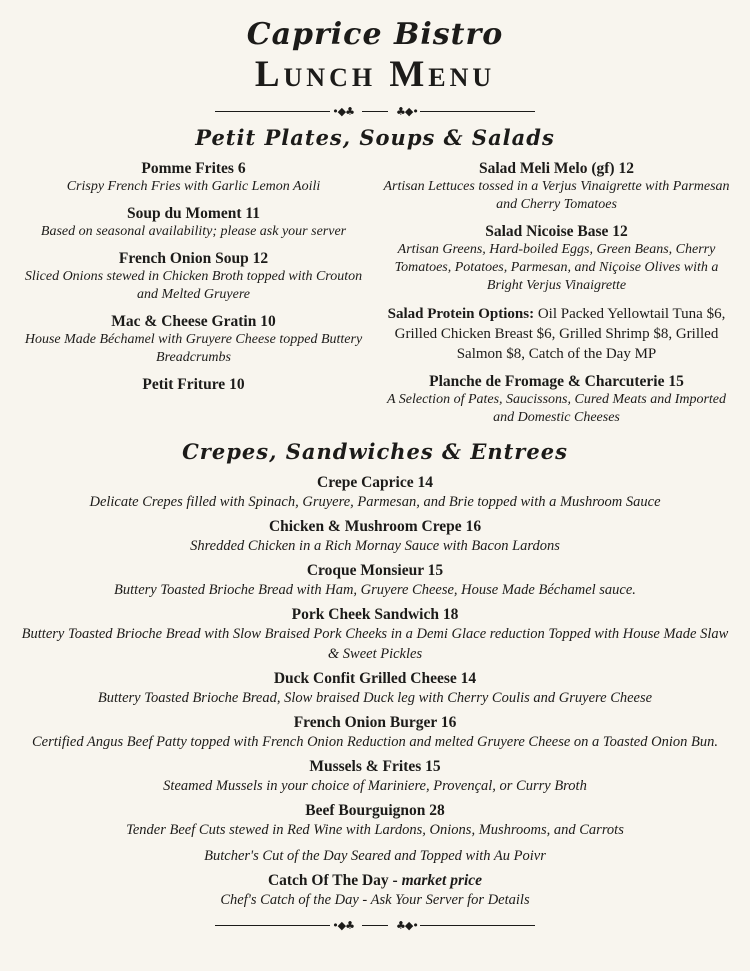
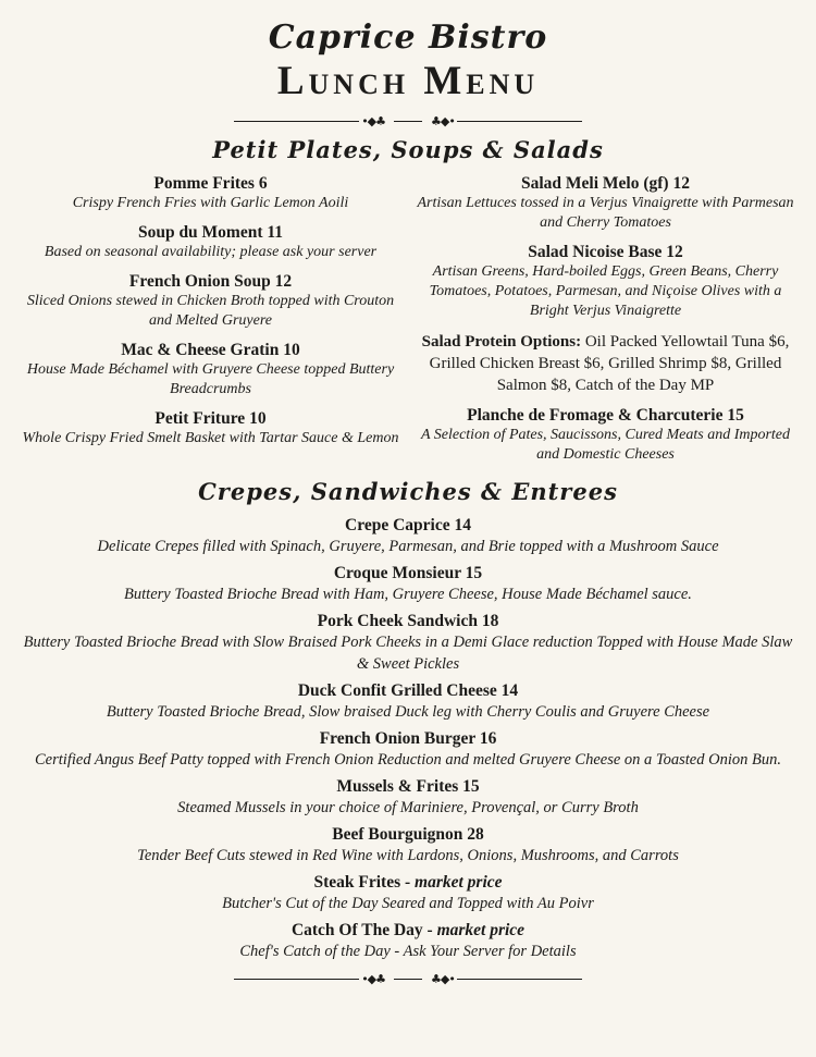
  Caprice Bistro
  Lunch Menu
  •◆♣
  ♣◆•
  Petit Plates, Soups & Salads
  Pomme Frites 6
  Crispy French Fries with Garlic Lemon Aoili
  Soup du Moment 11
  Based on seasonal availability; please ask your server
  French Onion Soup 12
  Sliced Onions stewed in Chicken Broth topped with Crouton and Melted Gruyere
  Mac & Cheese Gratin 10
  House Made Béchamel with Gruyere Cheese topped Buttery Breadcrumbs
  Petit Friture 10
+ Whole Crispy Fried Smelt Basket with Tartar Sauce & Lemon
  Salad Meli Melo (gf) 12
  Artisan Lettuces tossed in a Verjus Vinaigrette with Parmesan and Cherry Tomatoes
  Salad Nicoise Base 12
  Artisan Greens, Hard-boiled Eggs, Green Beans, Cherry Tomatoes, Potatoes, Parmesan, and Niçoise Olives with a Bright Verjus Vinaigrette
  Salad Protein Options: Oil Packed Yellowtail Tuna $6, Grilled Chicken Breast $6, Grilled Shrimp $8, Grilled Salmon $8, Catch of the Day MP
  Planche de Fromage & Charcuterie 15
  A Selection of Pates, Saucissons, Cured Meats and Imported and Domestic Cheeses
  Crepes, Sandwiches & Entrees
  Crepe Caprice 14
  Delicate Crepes filled with Spinach, Gruyere, Parmesan, and Brie topped with a Mushroom Sauce
- Chicken & Mushroom Crepe 16
- Shredded Chicken in a Rich Mornay Sauce with Bacon Lardons
  Croque Monsieur 15
  Buttery Toasted Brioche Bread with Ham, Gruyere Cheese, House Made Béchamel sauce.
  Pork Cheek Sandwich 18
  Buttery Toasted Brioche Bread with Slow Braised Pork Cheeks in a Demi Glace reduction Topped with House Made Slaw & Sweet Pickles
  Duck Confit Grilled Cheese 14
  Buttery Toasted Brioche Bread, Slow braised Duck leg with Cherry Coulis and Gruyere Cheese
  French Onion Burger 16
  Certified Angus Beef Patty topped with French Onion Reduction and melted Gruyere Cheese on a Toasted Onion Bun.
  Mussels & Frites 15
  Steamed Mussels in your choice of Mariniere, Provençal, or Curry Broth
  Beef Bourguignon 28
  Tender Beef Cuts stewed in Red Wine with Lardons, Onions, Mushrooms, and Carrots
+ Steak Frites - market price
  Butcher's Cut of the Day Seared and Topped with Au Poivr
  Catch Of The Day - market price
  Chef's Catch of the Day - Ask Your Server for Details
  •◆♣
  ♣◆•
